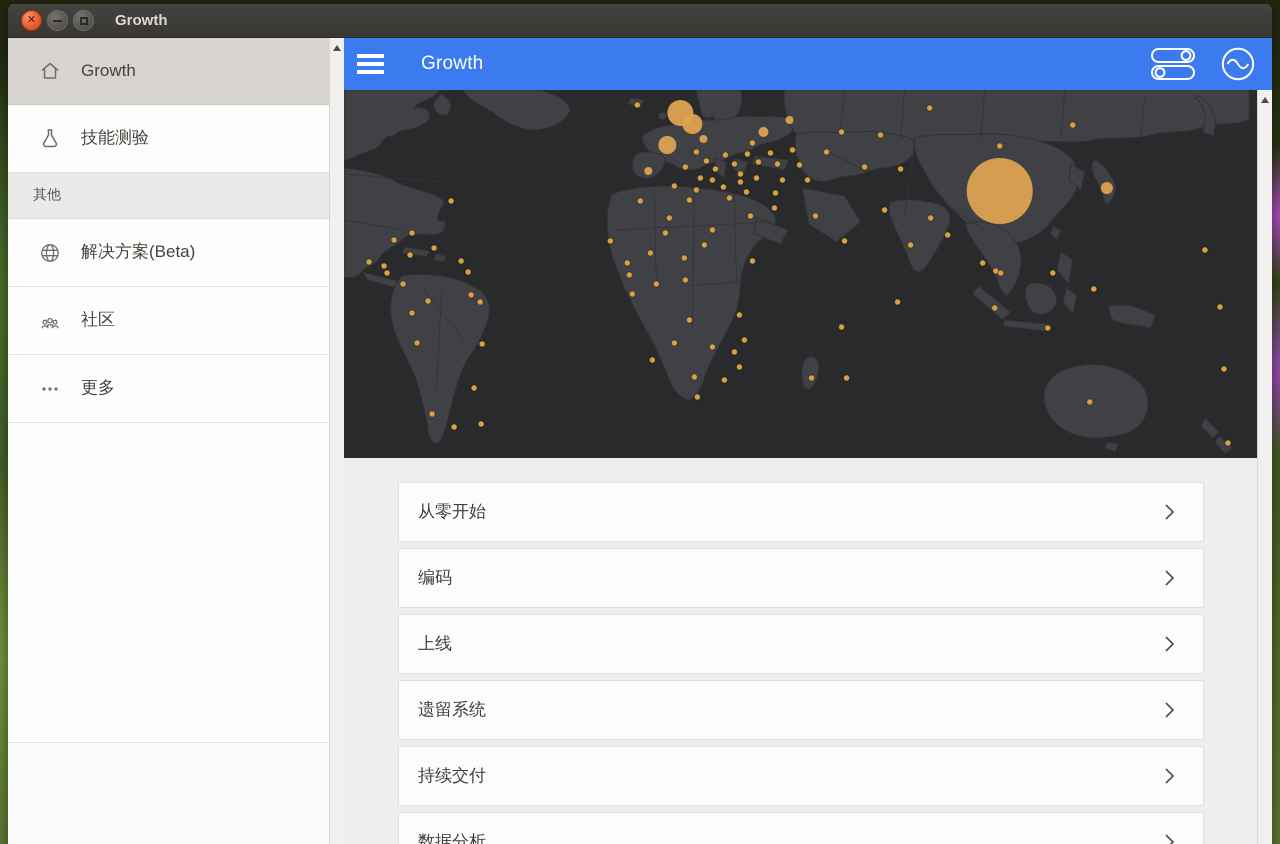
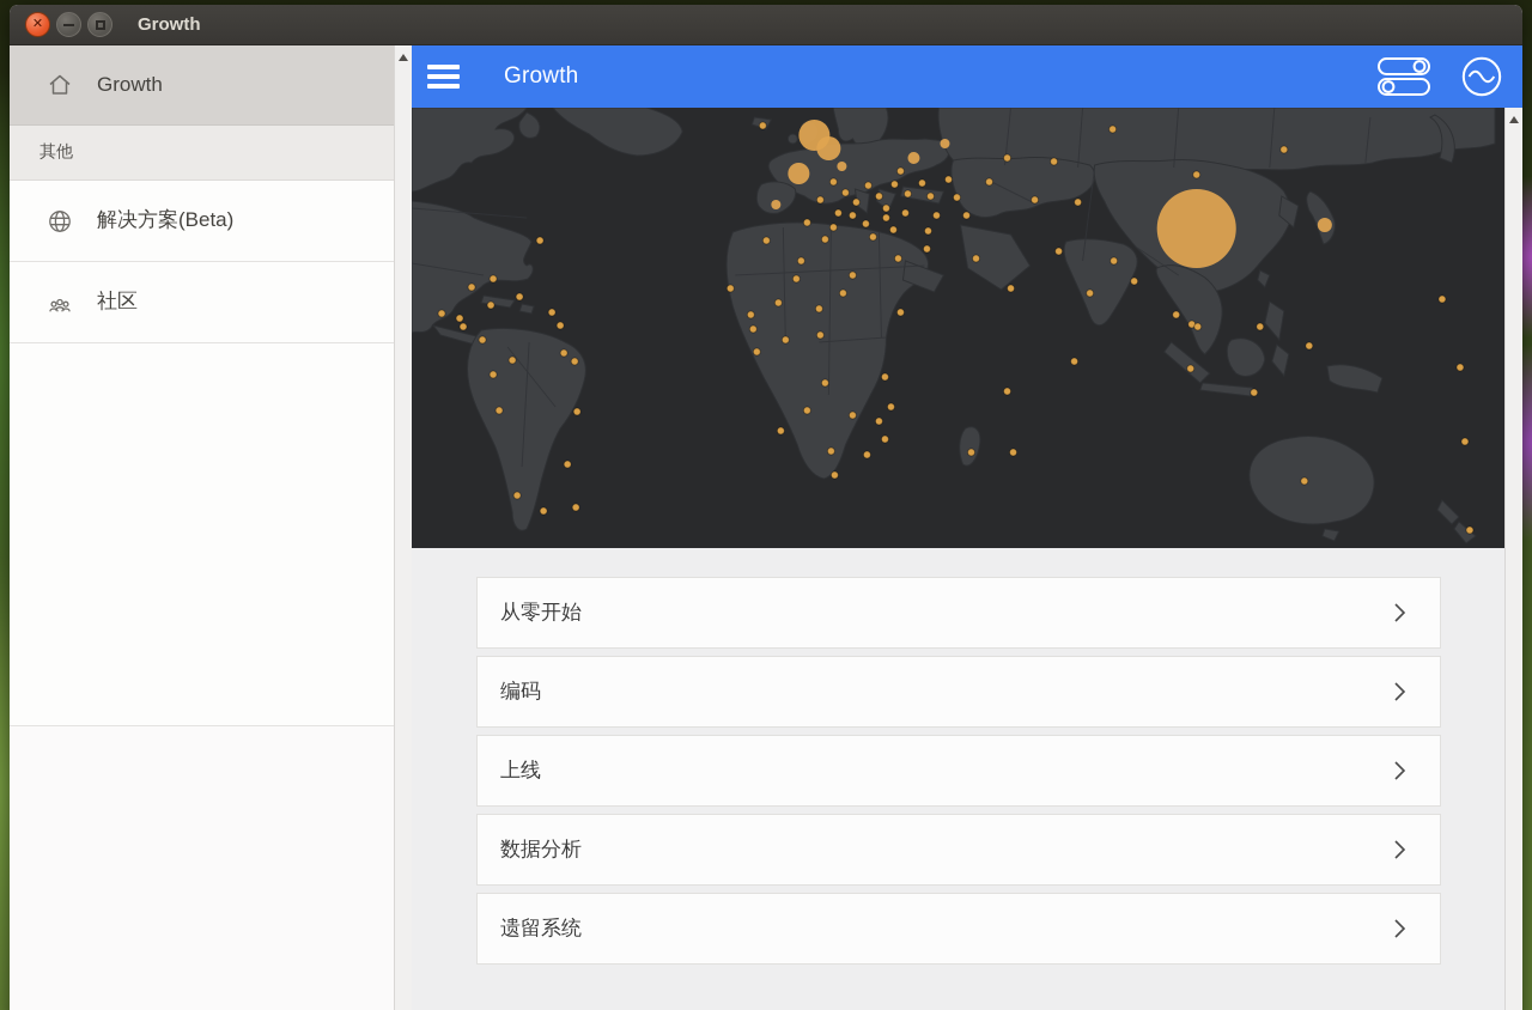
  ✕
  Growth
  Growth
- 技能测验
  其他
  解决方案(Beta)
  社区
- 更多
  Growth
  从零开始
  编码
  上线
- 遗留系统
+ 数据分析
- 持续交付
- 数据分析
+ 遗留系统
